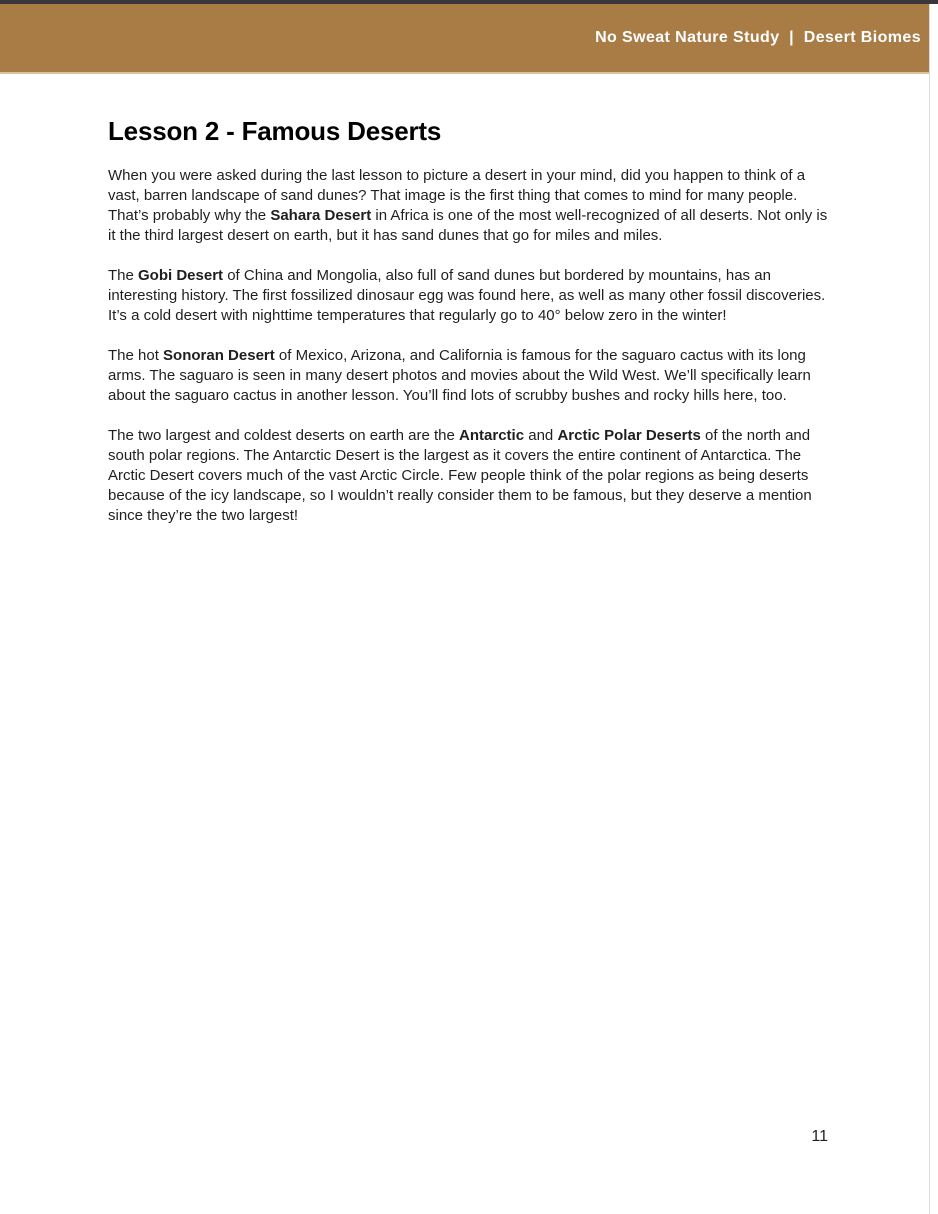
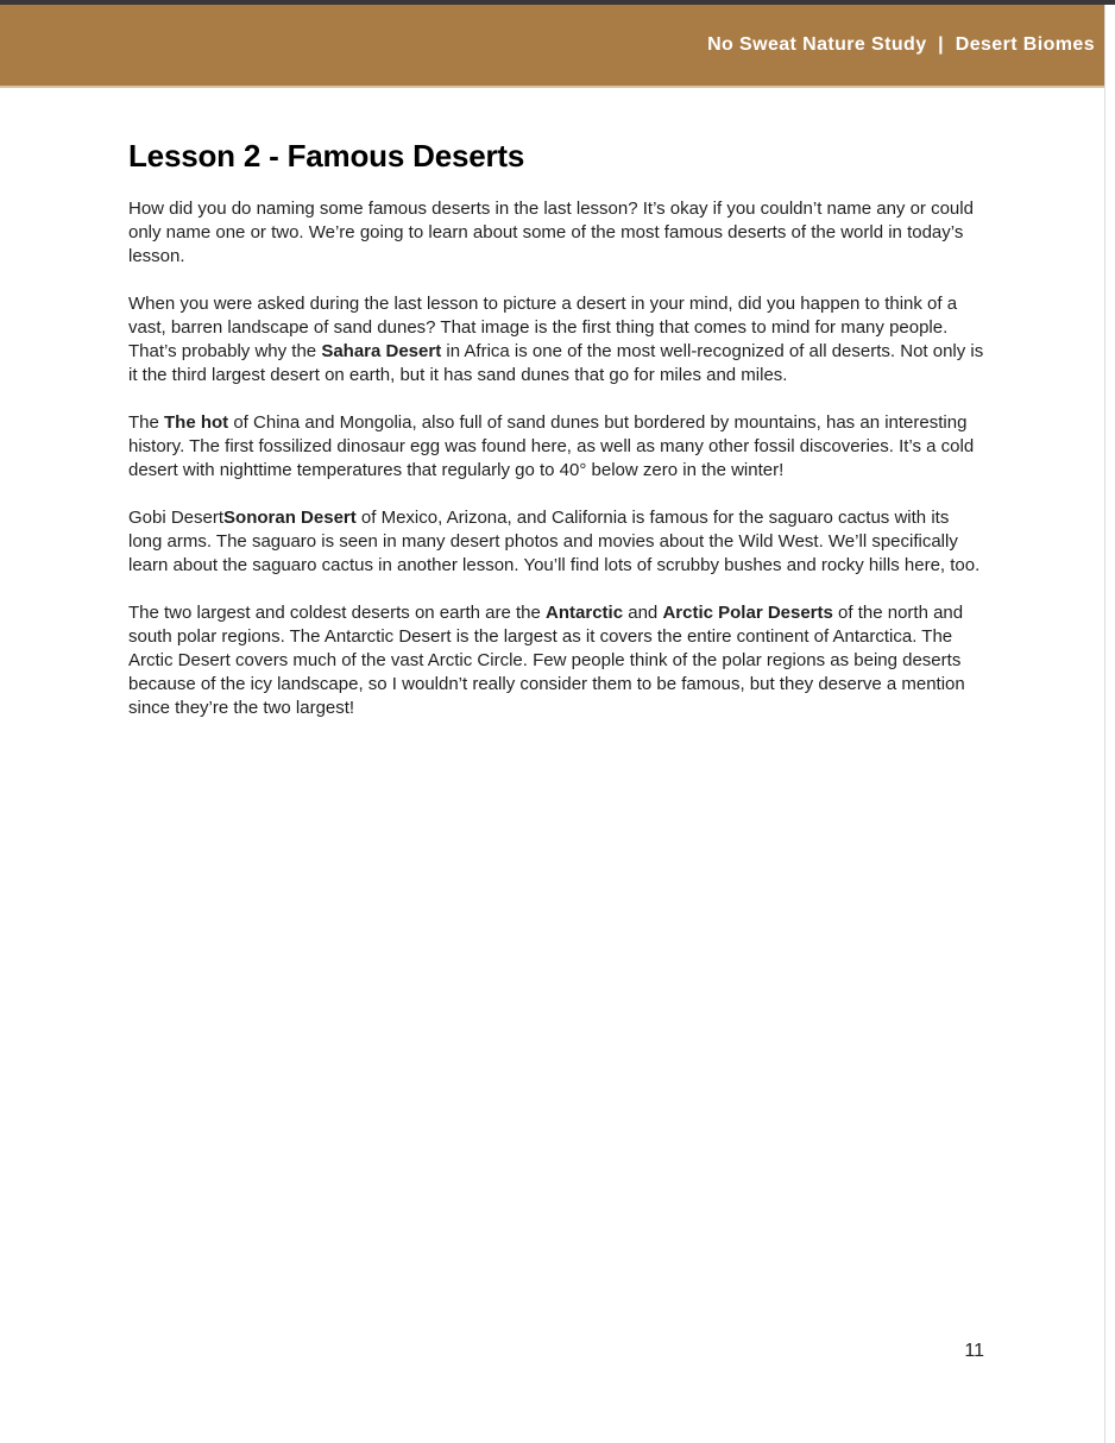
  No Sweat Nature Study | Desert Biomes
  Lesson 2 - Famous Deserts
+ How did you do naming some famous deserts in the last lesson? It’s okay if you couldn’t name any or could only name one or two. We’re going to learn about some of the most famous deserts of the world in today’s lesson.
  When you were asked during the last lesson to picture a desert in your mind, did you happen to think of a vast, barren landscape of sand dunes? That image is the first thing that comes to mind for many people. That’s probably why the Sahara Desert in Africa is one of the most well-recognized of all deserts. Not only is it the third largest desert on earth, but it has sand dunes that go for miles and miles.
- The Gobi Desert of China and Mongolia, also full of sand dunes but bordered by mountains, has an interesting history. The first fossilized dinosaur egg was found here, as well as many other fossil discoveries. It’s a cold desert with nighttime temperatures that regularly go to 40° below zero in the winter!
+ The The hot of China and Mongolia, also full of sand dunes but bordered by mountains, has an interesting history. The first fossilized dinosaur egg was found here, as well as many other fossil discoveries. It’s a cold desert with nighttime temperatures that regularly go to 40° below zero in the winter!
- The hot Sonoran Desert of Mexico, Arizona, and California is famous for the saguaro cactus with its long arms. The saguaro is seen in many desert photos and movies about the Wild West. We’ll specifically learn about the saguaro cactus in another lesson. You’ll find lots of scrubby bushes and rocky hills here, too.
+ Gobi DesertSonoran Desert of Mexico, Arizona, and California is famous for the saguaro cactus with its long arms. The saguaro is seen in many desert photos and movies about the Wild West. We’ll specifically learn about the saguaro cactus in another lesson. You’ll find lots of scrubby bushes and rocky hills here, too.
  The two largest and coldest deserts on earth are the Antarctic and Arctic Polar Deserts of the north and south polar regions. The Antarctic Desert is the largest as it covers the entire continent of Antarctica. The Arctic Desert covers much of the vast Arctic Circle. Few people think of the polar regions as being deserts because of the icy landscape, so I wouldn’t really consider them to be famous, but they deserve a mention since they’re the two largest!
  11
